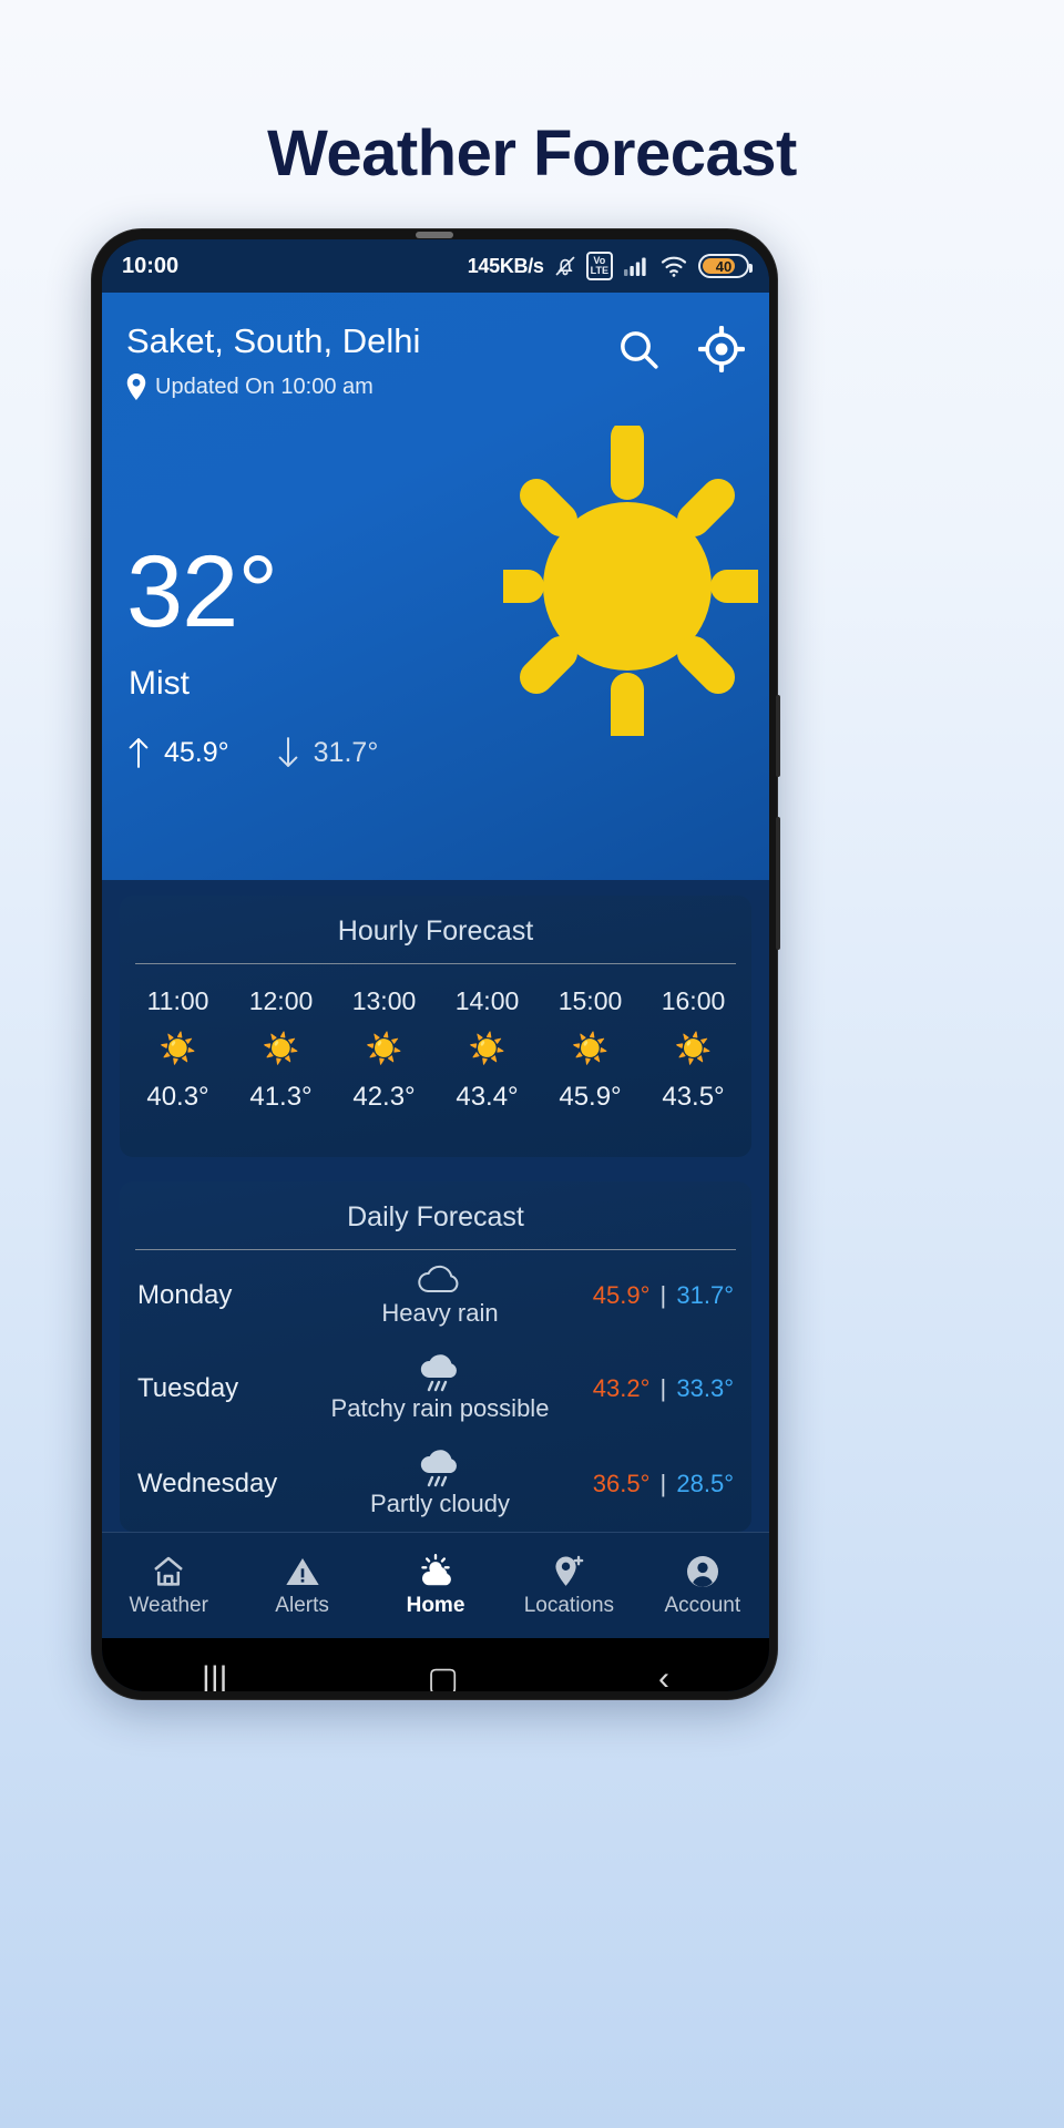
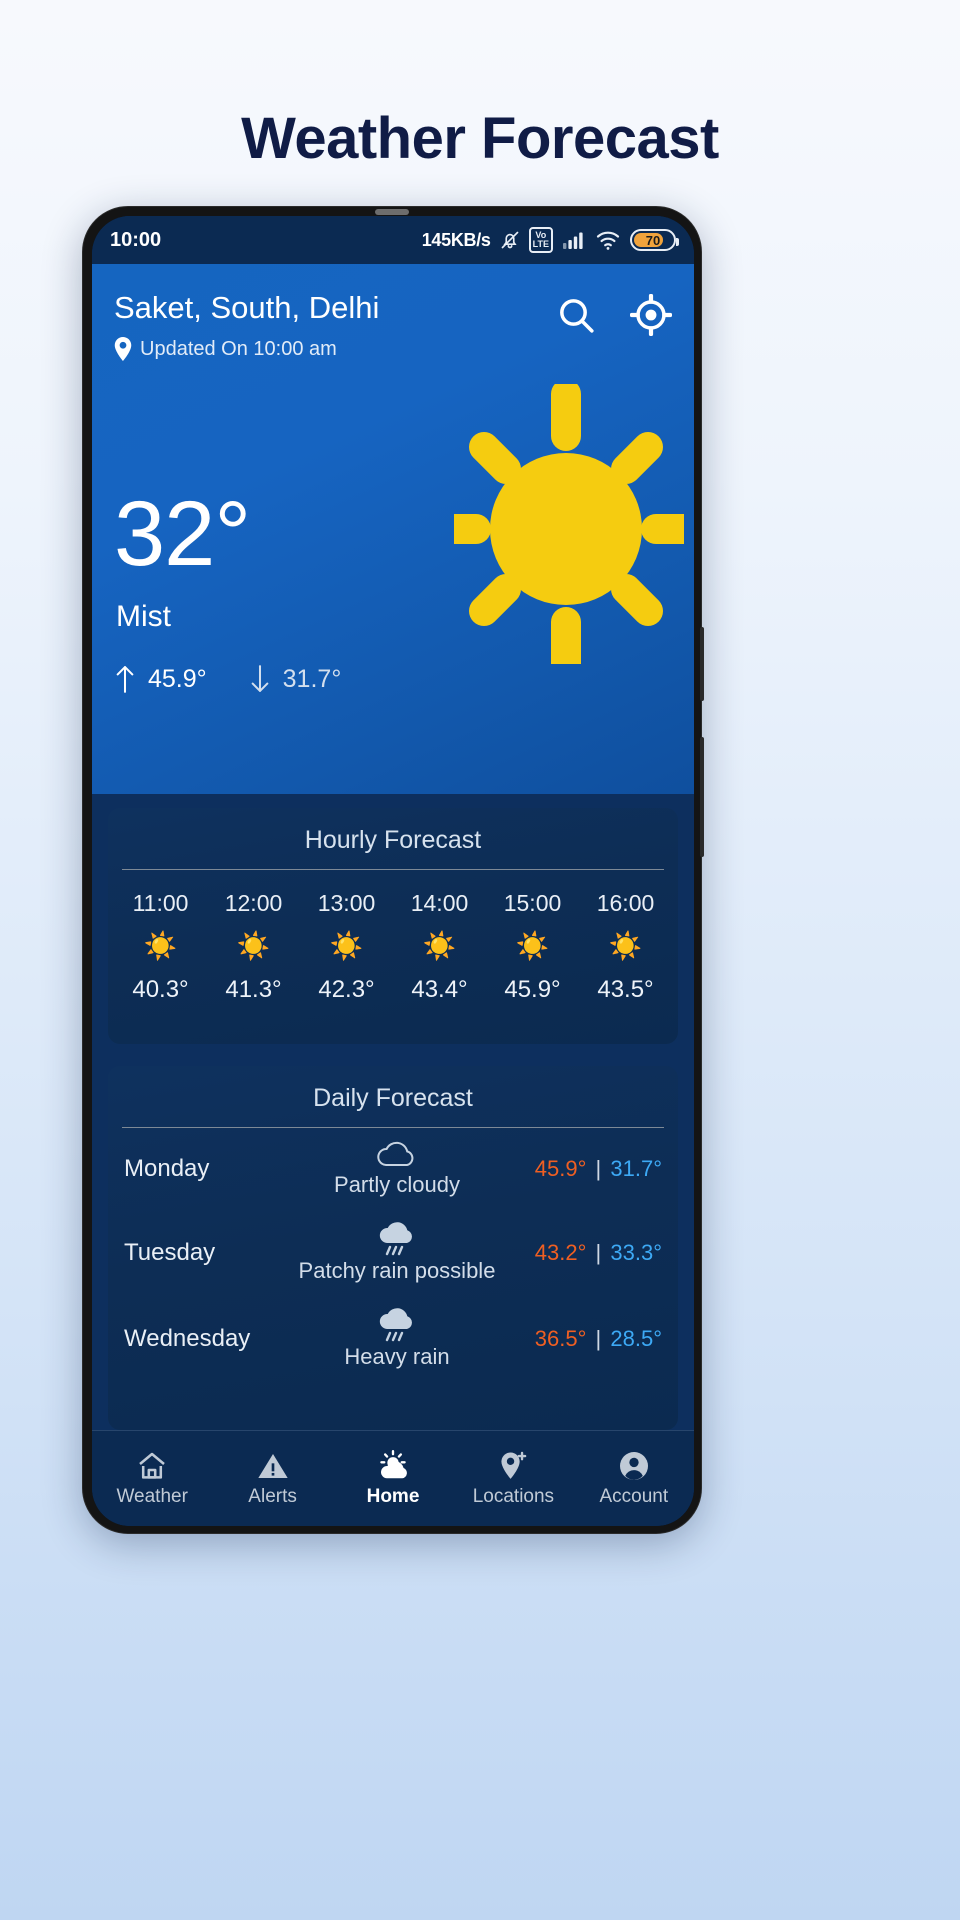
  Weather Forecast
  10:00
  145KB/s
  Vo
  LTE
- 40
+ 70
  Saket, South, Delhi
  Updated On 10:00 am
  32°
  Mist
  45.9°
  31.7°
  Hourly Forecast
  11:00
  12:00
  13:00
  14:00
  15:00
  16:00
  ☀️
  ☀️
  ☀️
  ☀️
  ☀️
  ☀️
  40.3°
  41.3°
  42.3°
  43.4°
  45.9°
  43.5°
  Daily Forecast
  Monday
- Heavy rain
+ Partly cloudy
  45.9° | 31.7°
  Tuesday
  Patchy rain possible
  43.2° | 33.3°
  Wednesday
- Partly cloudy
+ Heavy rain
  36.5° | 28.5°
  Weather
  Alerts
  Home
  Locations
  Account
- |||
- ▢
- ‹
